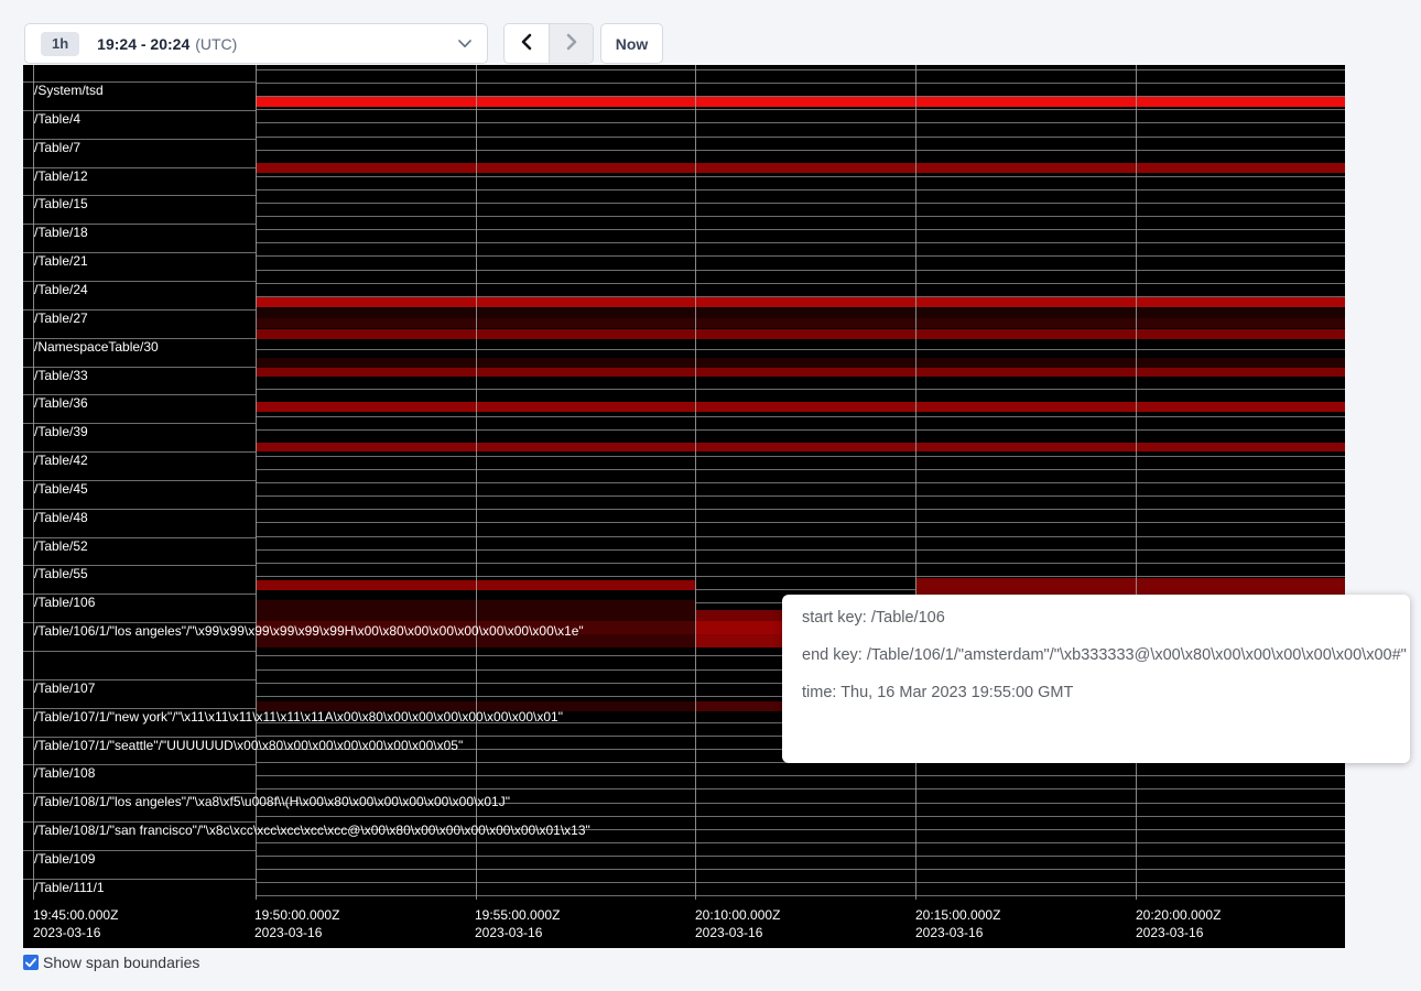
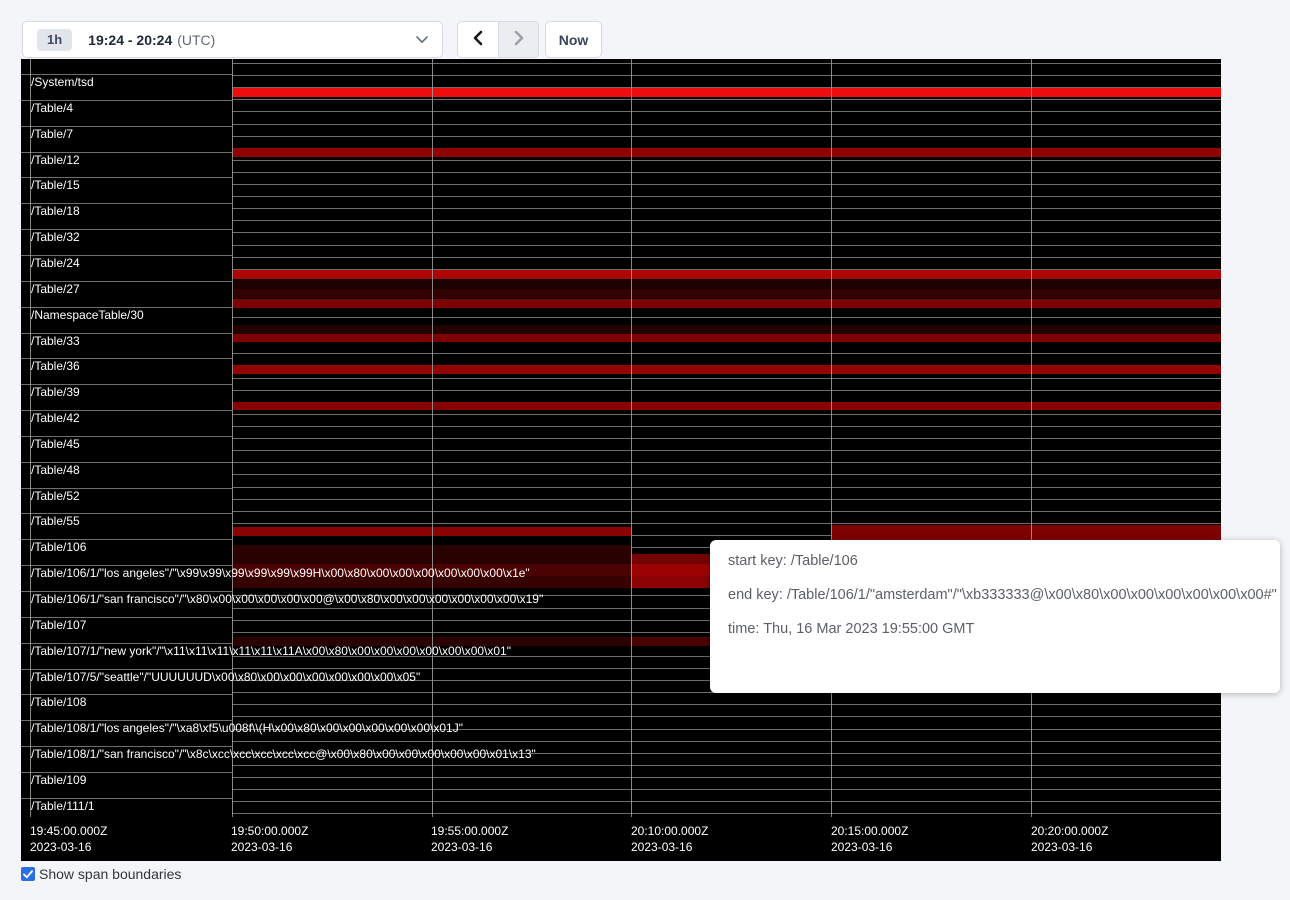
  1h
  19:24 - 20:24
  (UTC)
  Now
  /System/tsd
  /Table/4
  /Table/7
  /Table/12
  /Table/15
  /Table/18
- /Table/21
+ /Table/32
  /Table/24
  /Table/27
  /NamespaceTable/30
  /Table/33
  /Table/36
  /Table/39
  /Table/42
  /Table/45
  /Table/48
  /Table/52
  /Table/55
  /Table/106
  /Table/106/1/"los angeles"/"\x99\x99\x99\x99\x99\x99H\x00\x80\x00\x00\x00\x00\x00\x00\x1e"
+ /Table/106/1/"san francisco"/"\x80\x00\x00\x00\x00\x00@\x00\x80\x00\x00\x00\x00\x00\x00\x19"
  /Table/107
  /Table/107/1/"new york"/"\x11\x11\x11\x11\x11\x11A\x00\x80\x00\x00\x00\x00\x00\x00\x01"
- /Table/107/1/"seattle"/"UUUUUUD\x00\x80\x00\x00\x00\x00\x00\x00\x05"
+ /Table/107/5/"seattle"/"UUUUUUD\x00\x80\x00\x00\x00\x00\x00\x00\x05"
  /Table/108
  /Table/108/1/"los angeles"/"\xa8\xf5\u008f\\(H\x00\x80\x00\x00\x00\x00\x00\x01J"
  /Table/108/1/"san francisco"/"\x8c\xcc\xcc\xcc\xcc\xcc@\x00\x80\x00\x00\x00\x00\x00\x01\x13"
  /Table/109
  /Table/111/1
  19:45:00.000Z
  2023-03-16
  19:50:00.000Z
  2023-03-16
  19:55:00.000Z
  2023-03-16
  20:10:00.000Z
  2023-03-16
  20:15:00.000Z
  2023-03-16
  20:20:00.000Z
  2023-03-16
  start key: /Table/106
  end key: /Table/106/1/"amsterdam"/"\xb333333@\x00\x80\x00\x00\x00\x00\x00\x00#"
  time: Thu, 16 Mar 2023 19:55:00 GMT
  Show span boundaries
